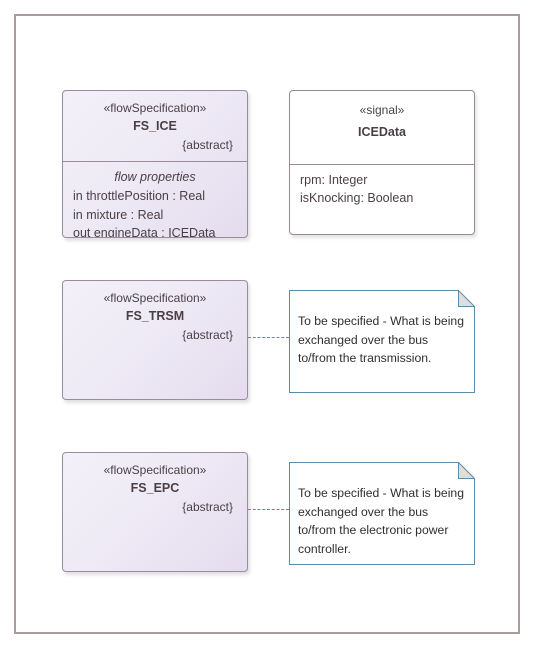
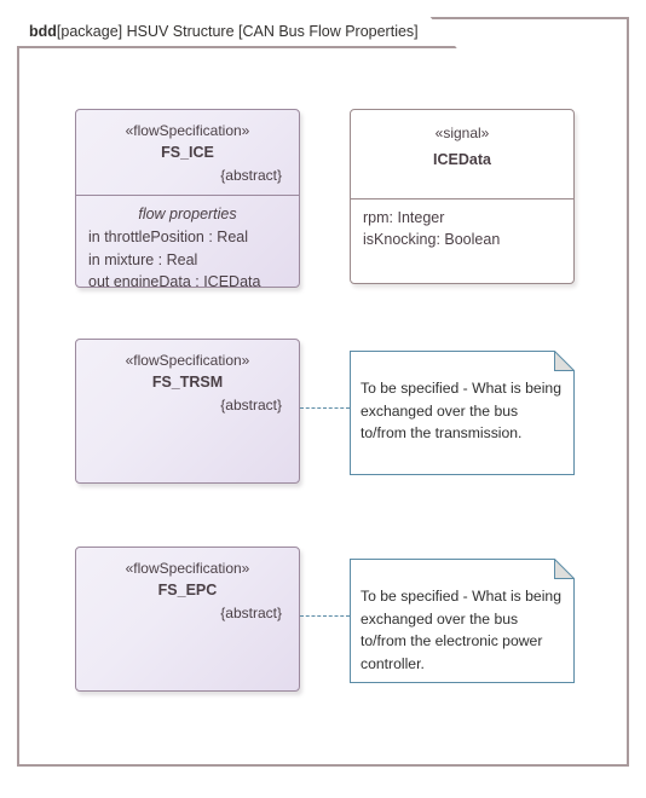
+ bdd
+ [package] HSUV Structure [CAN Bus Flow Properties]
  «flowSpecification»
  FS_ICE
  {abstract}
  flow properties
  in throttlePosition : Real
  in mixture : Real
  out engineData : ICEData
  «signal»
  ICEData
  rpm: Integer
  isKnocking: Boolean
  «flowSpecification»
  FS_TRSM
  {abstract}
  To be specified - What is being
  exchanged over the bus
  to/from the transmission.
  «flowSpecification»
  FS_EPC
  {abstract}
  To be specified - What is being
  exchanged over the bus
  to/from the electronic power
  controller.
